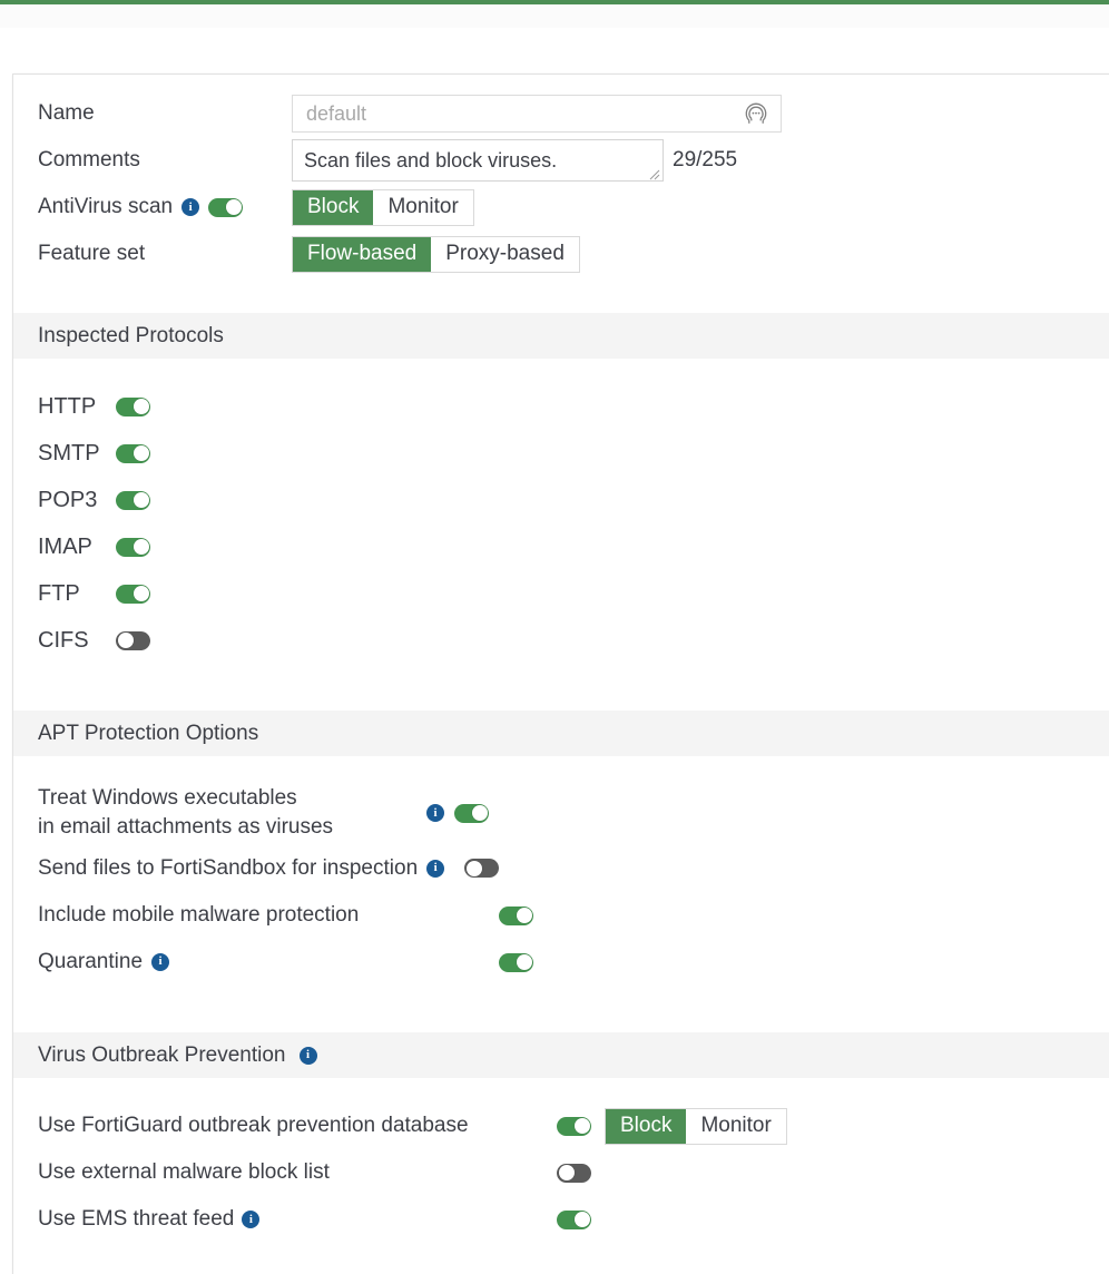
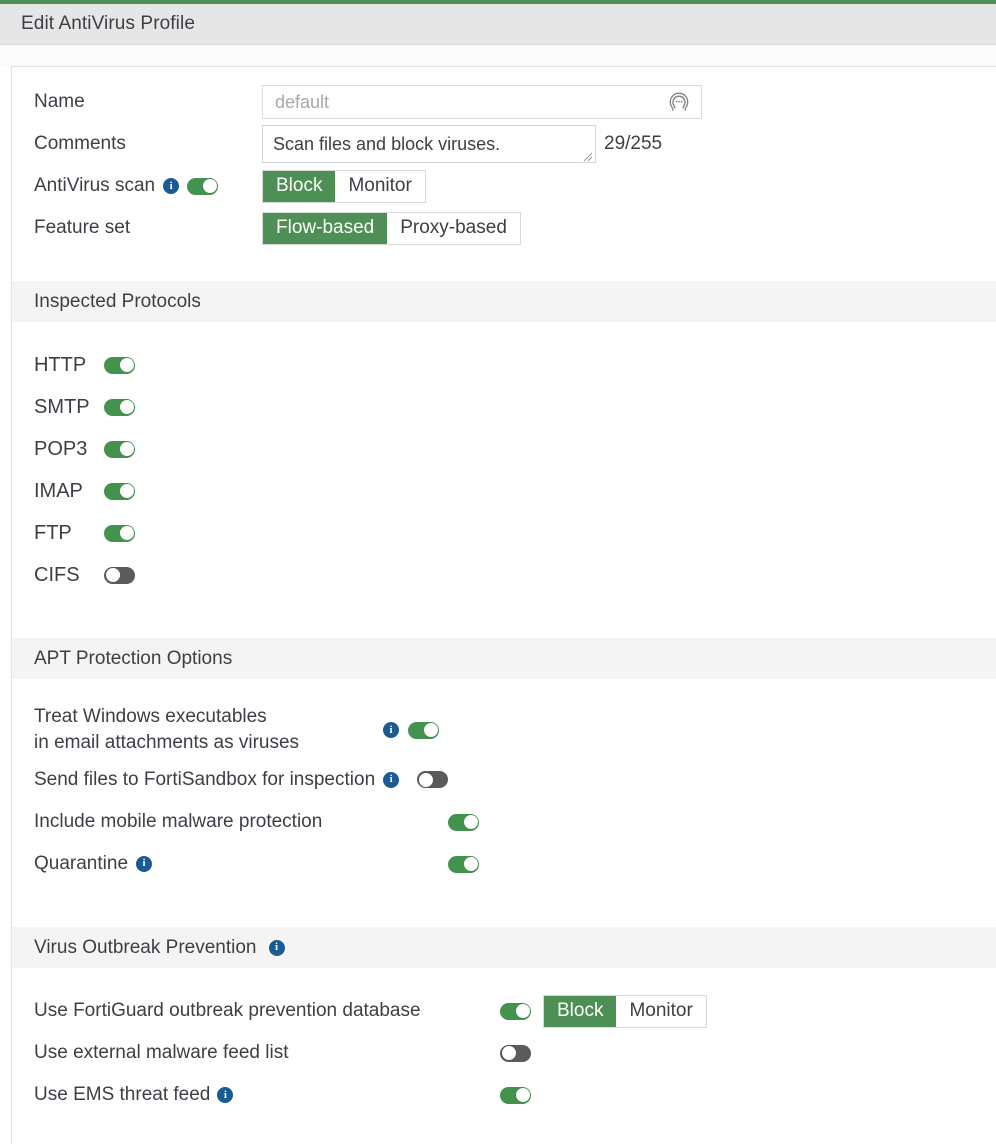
+ Edit AntiVirus Profile
  Name
  default
  Comments
  Scan files and block viruses.
  29/255
  AntiVirus scan
  i
  Block
  Monitor
  Feature set
  Flow-based
  Proxy-based
  Inspected Protocols
  HTTP
  SMTP
  POP3
  IMAP
  FTP
  CIFS
  APT Protection Options
  Treat Windows executables
  in email attachments as viruses
  i
  Send files to FortiSandbox for inspection
  i
  Include mobile malware protection
  Quarantine
  i
  Virus Outbreak Prevention
  i
  Use FortiGuard outbreak prevention database
  Block
  Monitor
- Use external malware block list
+ Use external malware feed list
  Use EMS threat feed
  i
